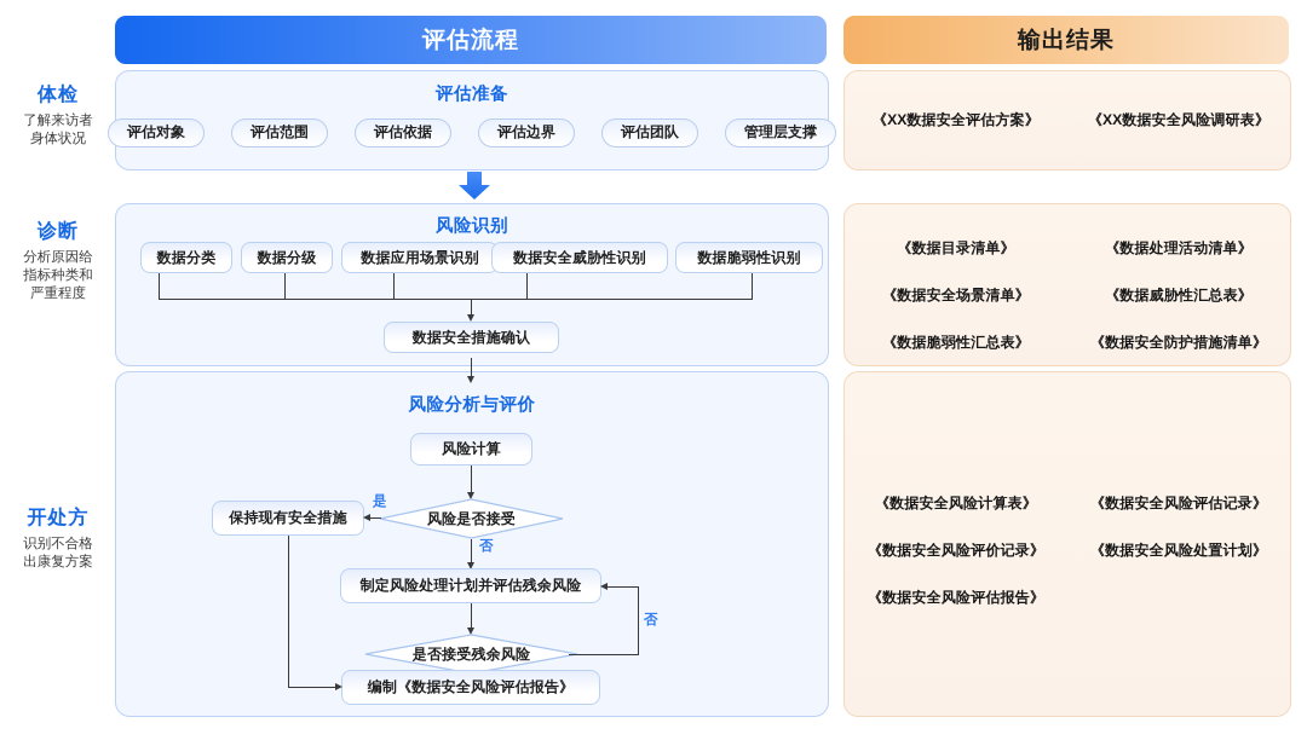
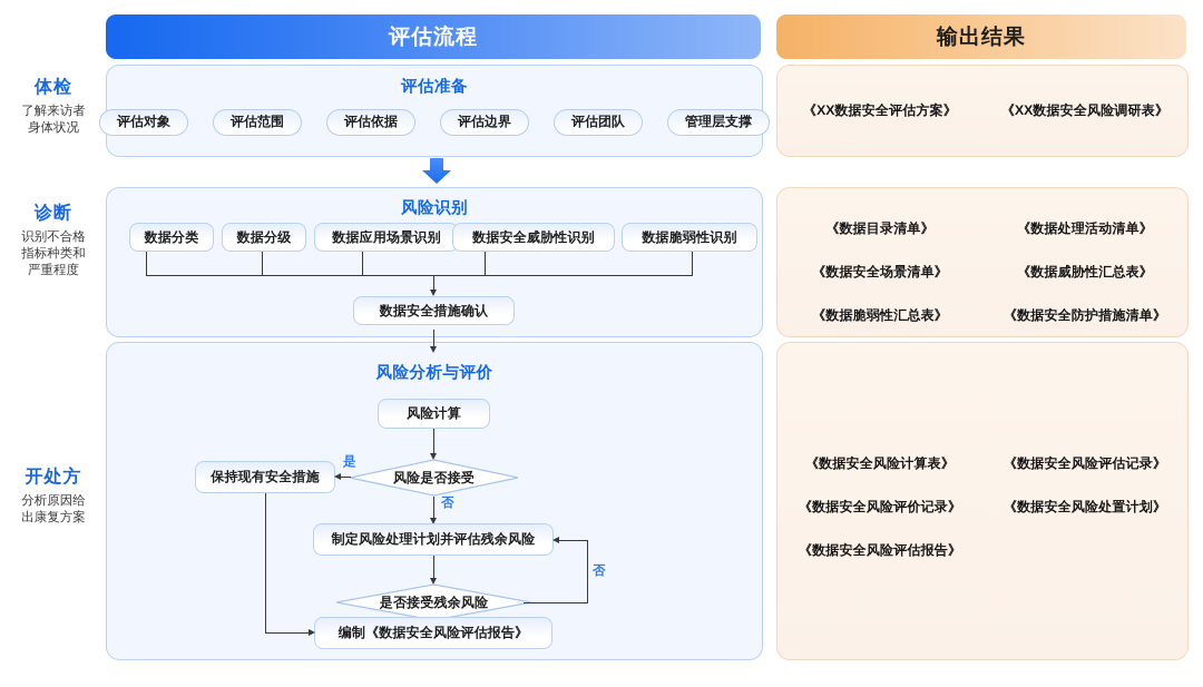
  评估流程
  输出结果
  体检
  了解来访者
  身体状况
  诊断
- 分析原因给
+ 识别不合格
  指标种类和
  严重程度
  开处方
- 识别不合格
+ 分析原因给
  出康复方案
  评估准备
  评估对象
  评估范围
  评估依据
  评估边界
  评估团队
  管理层支撑
  风险识别
  数据分类
  数据分级
  数据应用场景识别
  数据安全威胁性识别
  数据脆弱性识别
  数据安全措施确认
  风险分析与评价
  风险计算
  风险是否接受
  保持现有安全措施
  是
  否
  制定风险处理计划并评估残余风险
  是否接受残余风险
  否
  编制《数据安全风险评估报告》
  《XX数据安全评估方案》
  《XX数据安全风险调研表》
  《数据目录清单》
  《数据处理活动清单》
  《数据安全场景清单》
  《数据威胁性汇总表》
  《数据脆弱性汇总表》
  《数据安全防护措施清单》
  《数据安全风险计算表》
  《数据安全风险评估记录》
  《数据安全风险评价记录》
  《数据安全风险处置计划》
  《数据安全风险评估报告》
